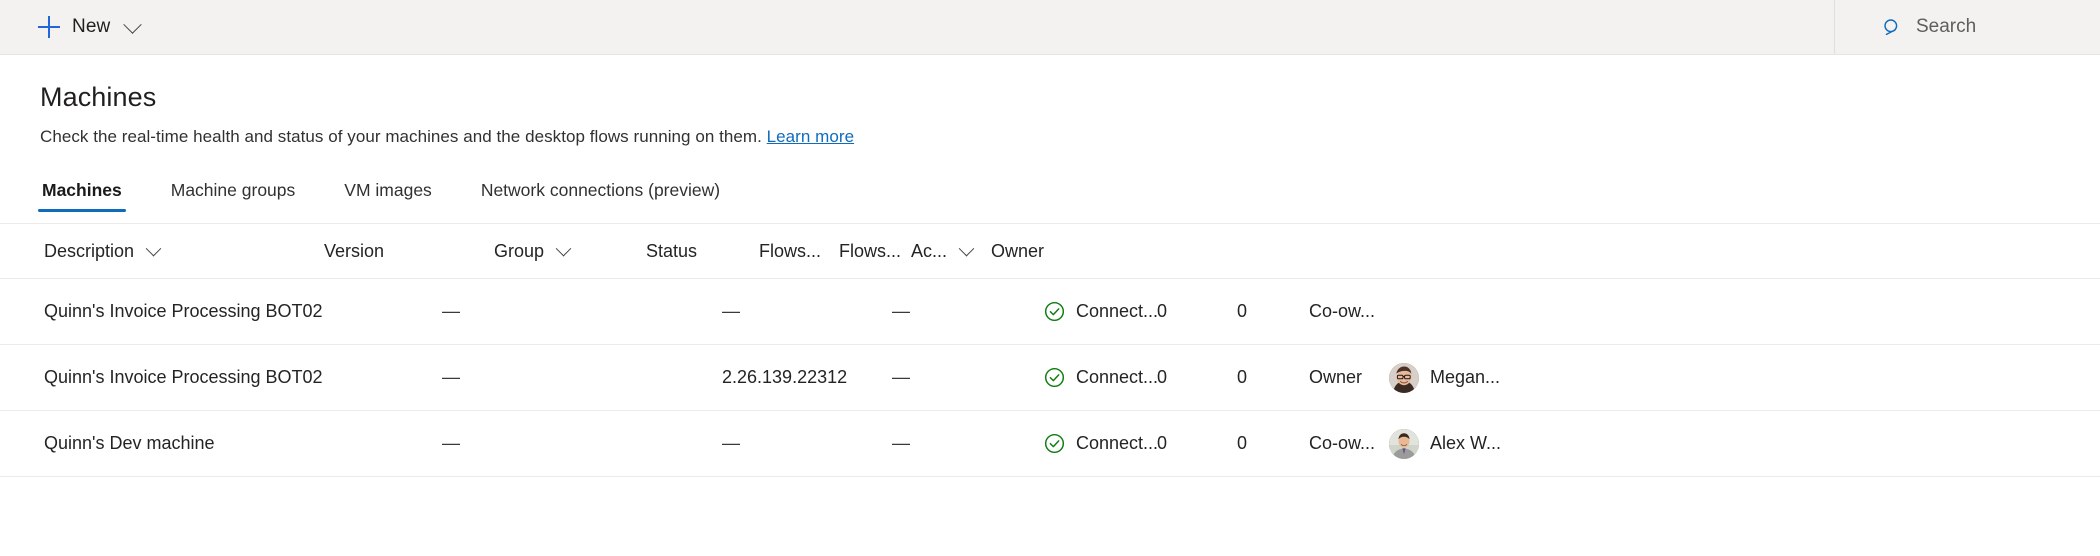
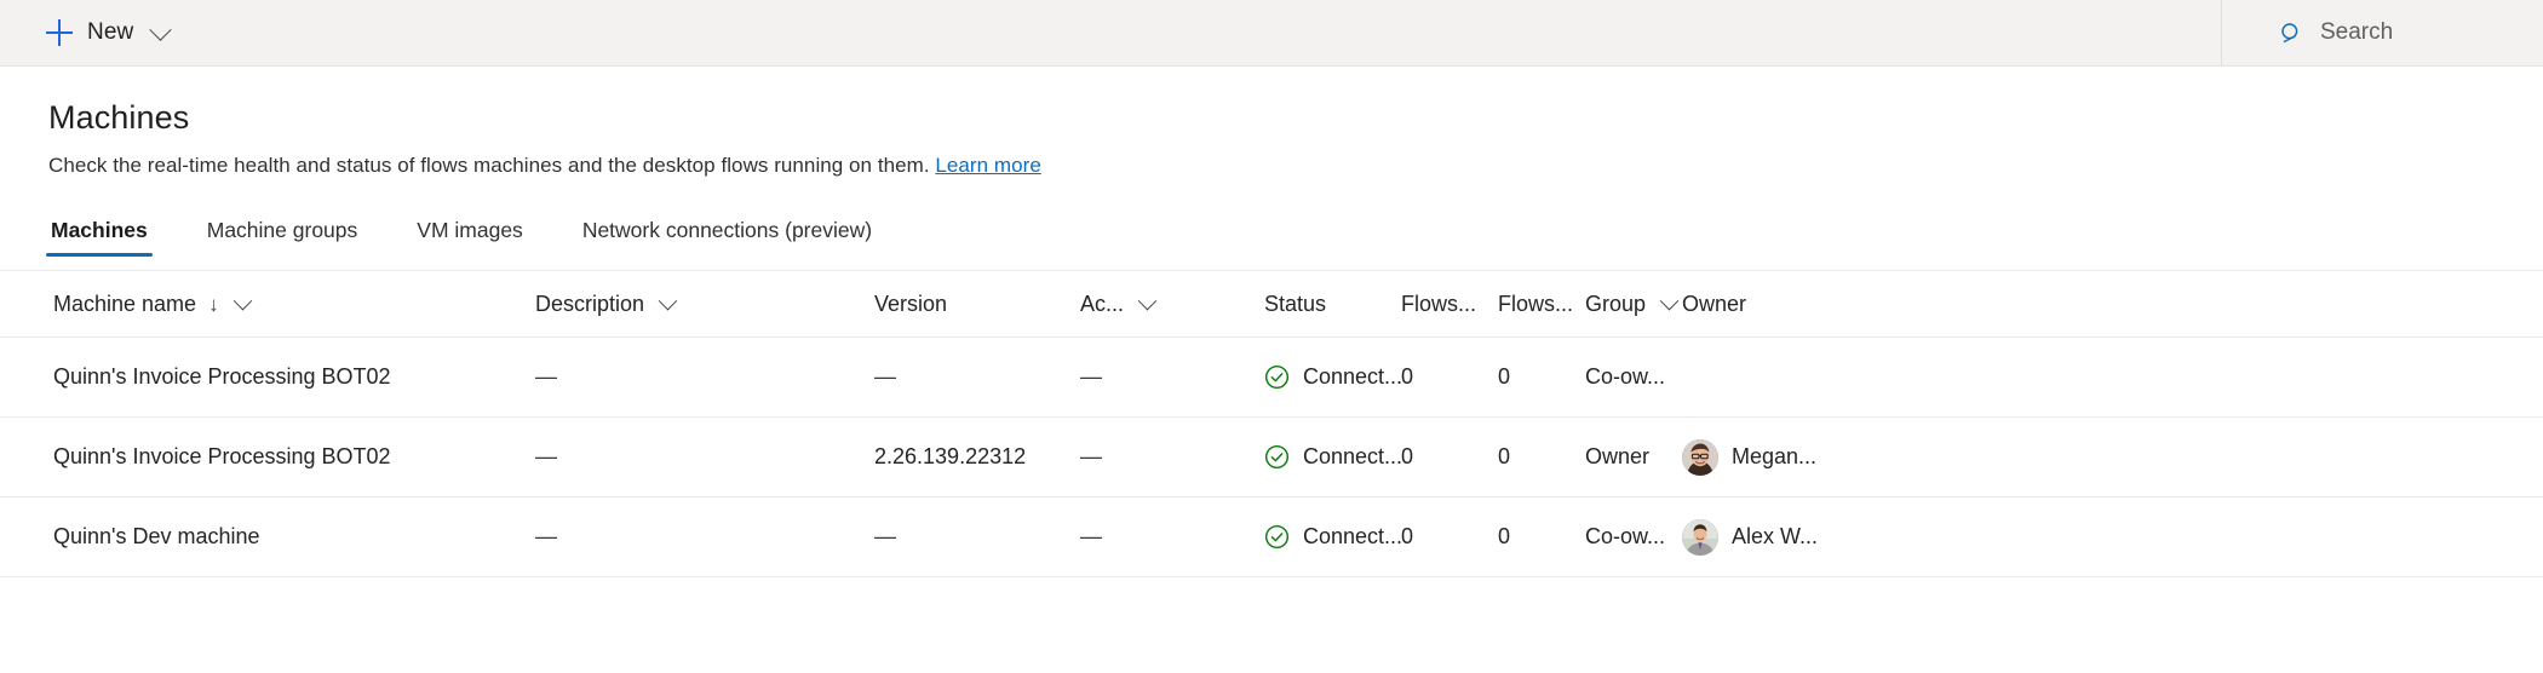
  New
  Search
  Machines
- Check the real-time health and status of your machines and the desktop flows running on them. Learn more
+ Check the real-time health and status of flows machines and the desktop flows running on them. Learn more
  Machines
  Machine groups
  VM images
  Network connections (preview)
+ Machine name
+ ↓
  Description
  Version
- Group
+ Ac...
  Status
  Flows...
  Flows...
- Ac...
+ Group
  Owner
  Quinn's Invoice Processing BOT02
  —
  —
  —
  Connect...
  0
  0
  Co-ow...
  Quinn's Invoice Processing BOT02
  —
  2.26.139.22312
  —
  Connect...
  0
  0
  Owner
  Megan...
  Quinn's Dev machine
  —
  —
  —
  Connect...
  0
  0
  Co-ow...
  Alex W...
